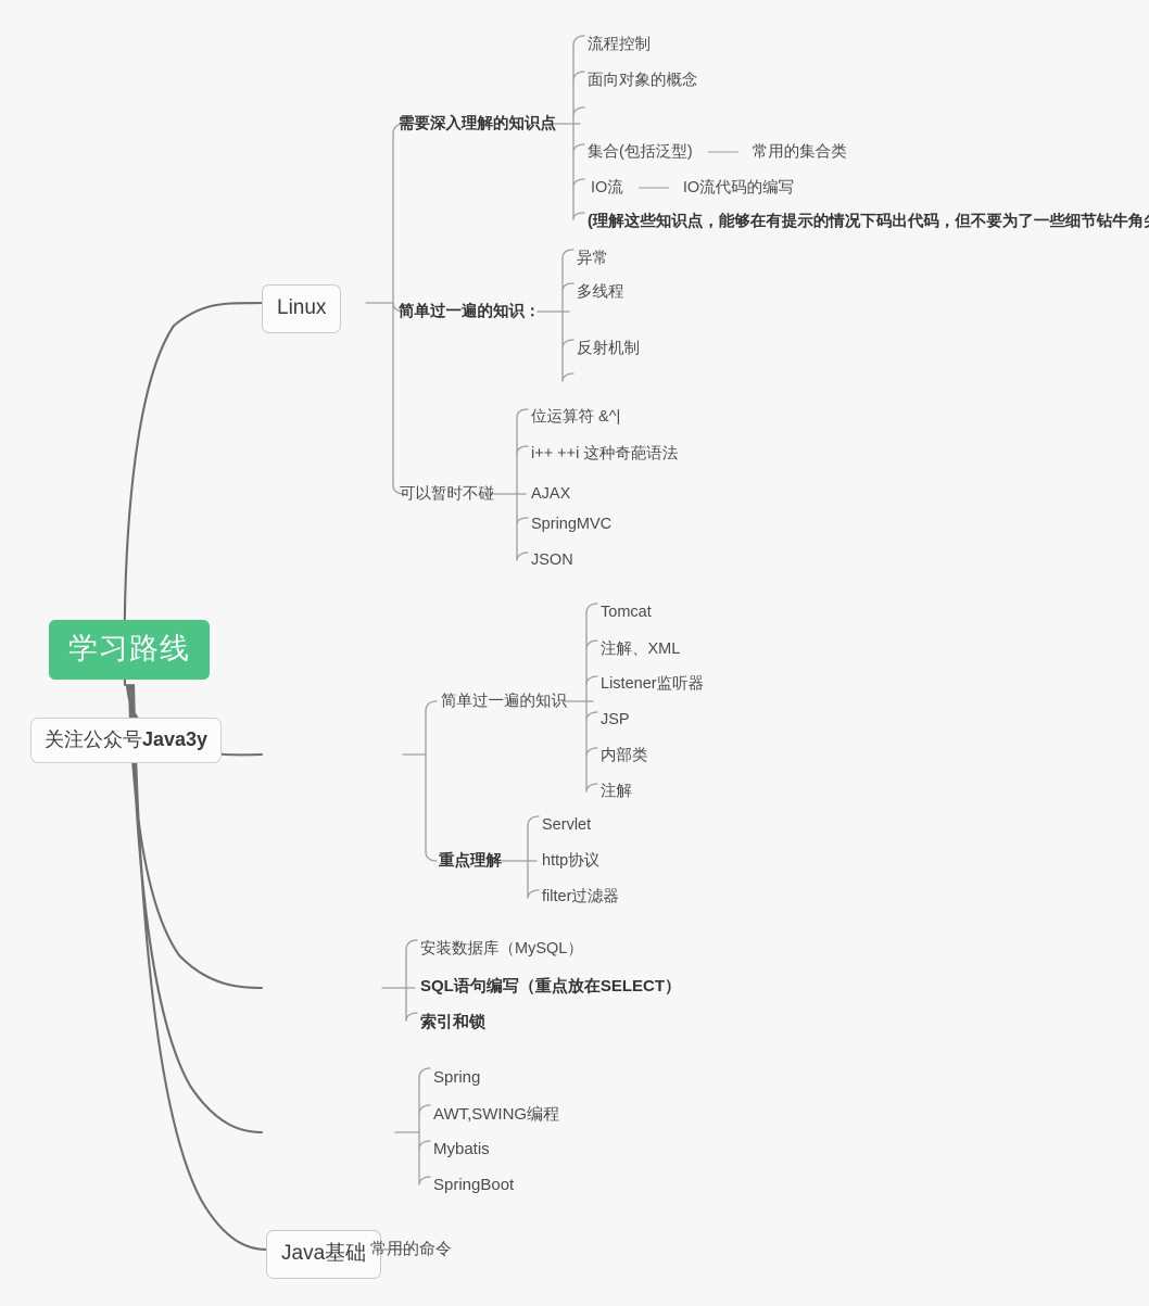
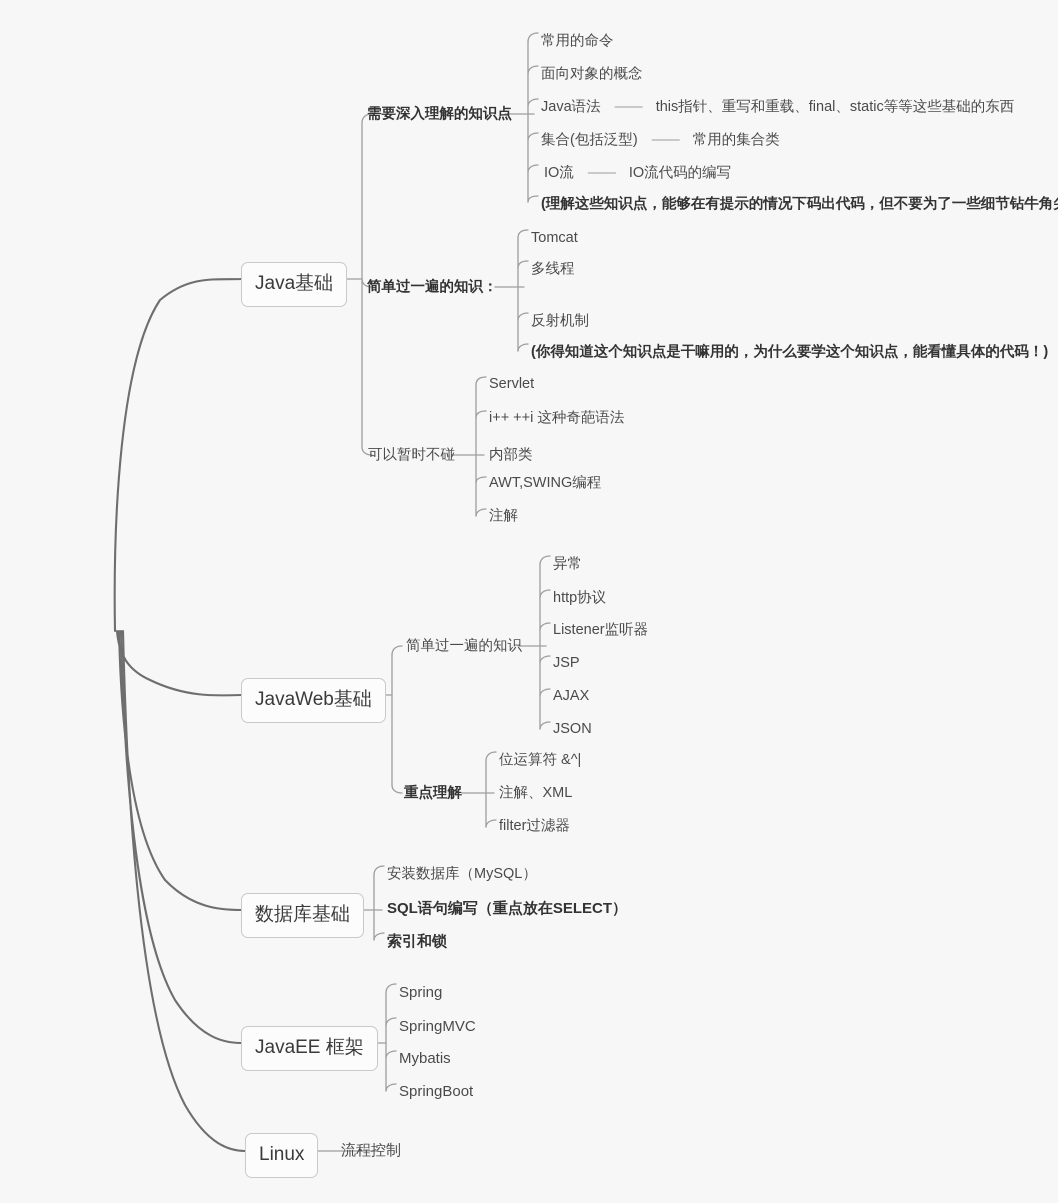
- 学习路线
- 关注公众号Java3y
- Linux
+ Java基础
  需要深入理解的知识点
- 流程控制
+ 常用的命令
  面向对象的概念
+ Java语法 —— this指针、重写和重载、final、static等等这些基础的东西
  集合(包括泛型) —— 常用的集合类
  IO流 —— IO流代码的编写
  (理解这些知识点，能够在有提示的情况下码出代码，但不要为了一些细节钻牛角
  简单过一遍的知识：
- 异常
+ Tomcat
  多线程
  反射机制
+ (你得知道这个知识点是干嘛用的，为什么要学这个知识点，能看懂具体的代码！)
  可以暂时不碰
- 位运算符 &^|
+ Servlet
  i++ ++i 这种奇葩语法
- AJAX
+ 内部类
- SpringMVC
+ AWT,SWING编程
- JSON
+ 注解
+ JavaWeb基础
  简单过一遍的知识
- Tomcat
+ 异常
- 注解、XML
+ http协议
  Listener监听器
  JSP
- 内部类
+ AJAX
- 注解
+ JSON
  重点理解
- Servlet
+ 位运算符 &^|
- http协议
+ 注解、XML
  filter过滤器
+ 数据库基础
  安装数据库（MySQL）
  SQL语句编写（重点放在SELECT）
  索引和锁
+ JavaEE 框架
  Spring
- AWT,SWING编程
+ SpringMVC
  Mybatis
  SpringBoot
- Java基础
+ Linux
- 常用的命令
+ 流程控制
